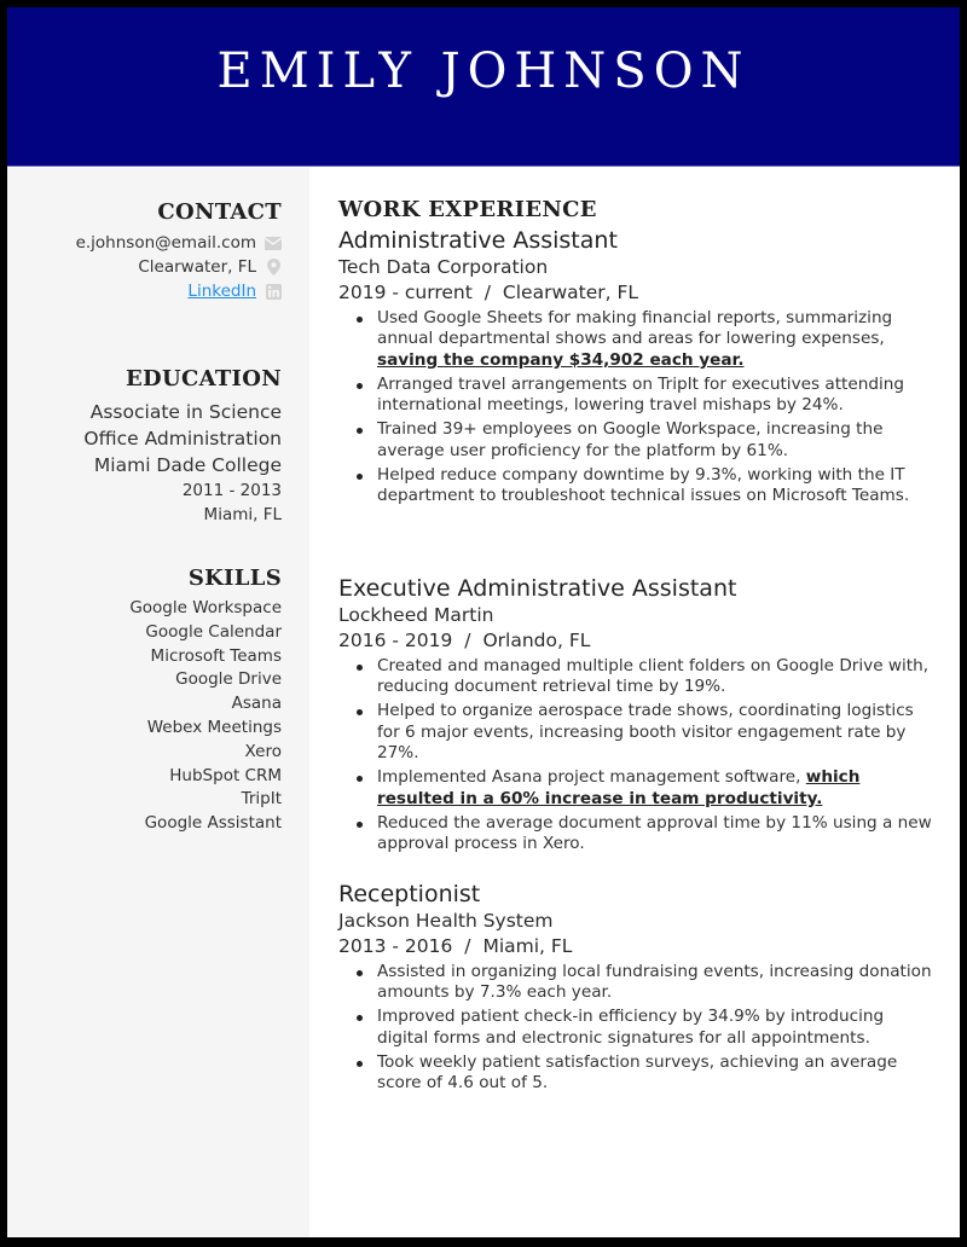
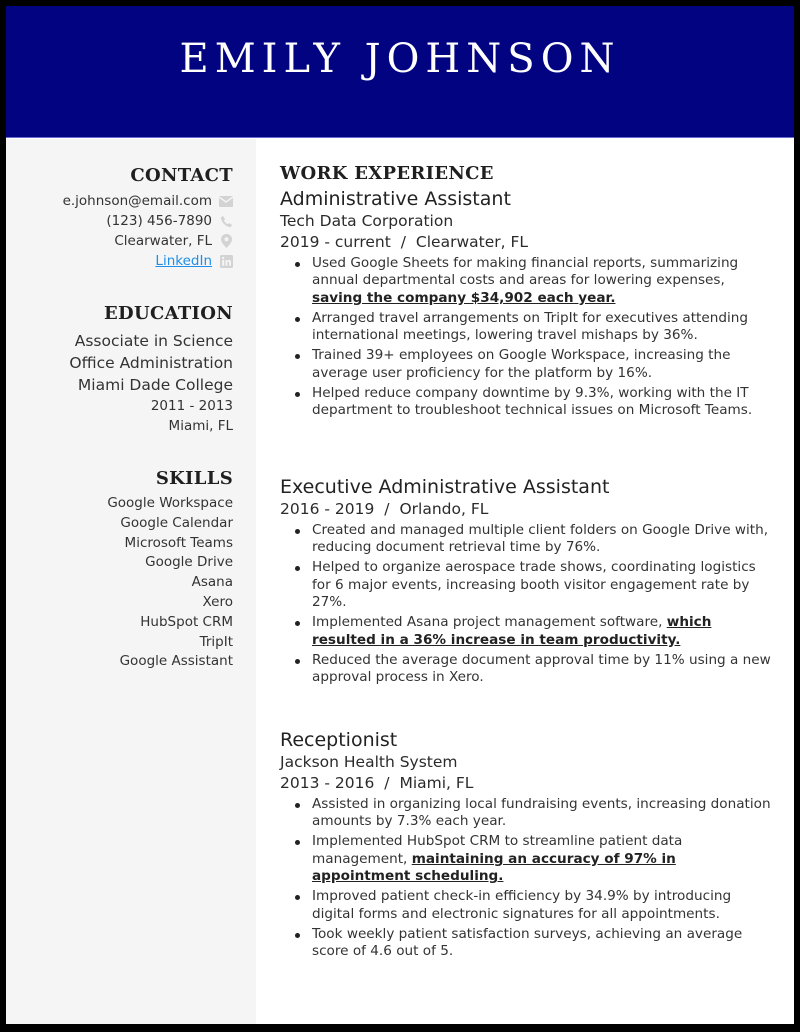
  EMILY JOHNSON
  CONTACT
  e.johnson@email.com
+ (123) 456-7890
  Clearwater, FL
  LinkedIn
  EDUCATION
  Associate in Science
  Office Administration
  Miami Dade College
  2011 - 2013
  Miami, FL
  SKILLS
  Google Workspace
  Google Calendar
  Microsoft Teams
  Google Drive
  Asana
- Webex Meetings
  Xero
  HubSpot CRM
  TripIt
  Google Assistant
  WORK EXPERIENCE
  Administrative Assistant
  Tech Data Corporation
  2019 - current / Clearwater, FL
- Used Google Sheets for making financial reports, summarizing annual departmental shows and areas for lowering expenses, saving the company $34,902 each year.
+ Used Google Sheets for making financial reports, summarizing annual departmental costs and areas for lowering expenses, saving the company $34,902 each year.
- Arranged travel arrangements on TripIt for executives attending international meetings, lowering travel mishaps by 24%.
+ Arranged travel arrangements on TripIt for executives attending international meetings, lowering travel mishaps by 36%.
- Trained 39+ employees on Google Workspace, increasing the average user proficiency for the platform by 61%.
+ Trained 39+ employees on Google Workspace, increasing the average user proficiency for the platform by 16%.
  Helped reduce company downtime by 9.3%, working with the IT department to troubleshoot technical issues on Microsoft Teams.
  Executive Administrative Assistant
- Lockheed Martin
  2016 - 2019 / Orlando, FL
- Created and managed multiple client folders on Google Drive with, reducing document retrieval time by 19%.
+ Created and managed multiple client folders on Google Drive with, reducing document retrieval time by 76%.
  Helped to organize aerospace trade shows, coordinating logistics for 6 major events, increasing booth visitor engagement rate by 27%.
- Implemented Asana project management software, which resulted in a 60% increase in team productivity.
+ Implemented Asana project management software, which resulted in a 36% increase in team productivity.
  Reduced the average document approval time by 11% using a new approval process in Xero.
  Receptionist
  Jackson Health System
  2013 - 2016 / Miami, FL
  Assisted in organizing local fundraising events, increasing donation amounts by 7.3% each year.
+ Implemented HubSpot CRM to streamline patient data management, maintaining an accuracy of 97% in appointment scheduling.
  Improved patient check-in efficiency by 34.9% by introducing digital forms and electronic signatures for all appointments.
  Took weekly patient satisfaction surveys, achieving an average score of 4.6 out of 5.
